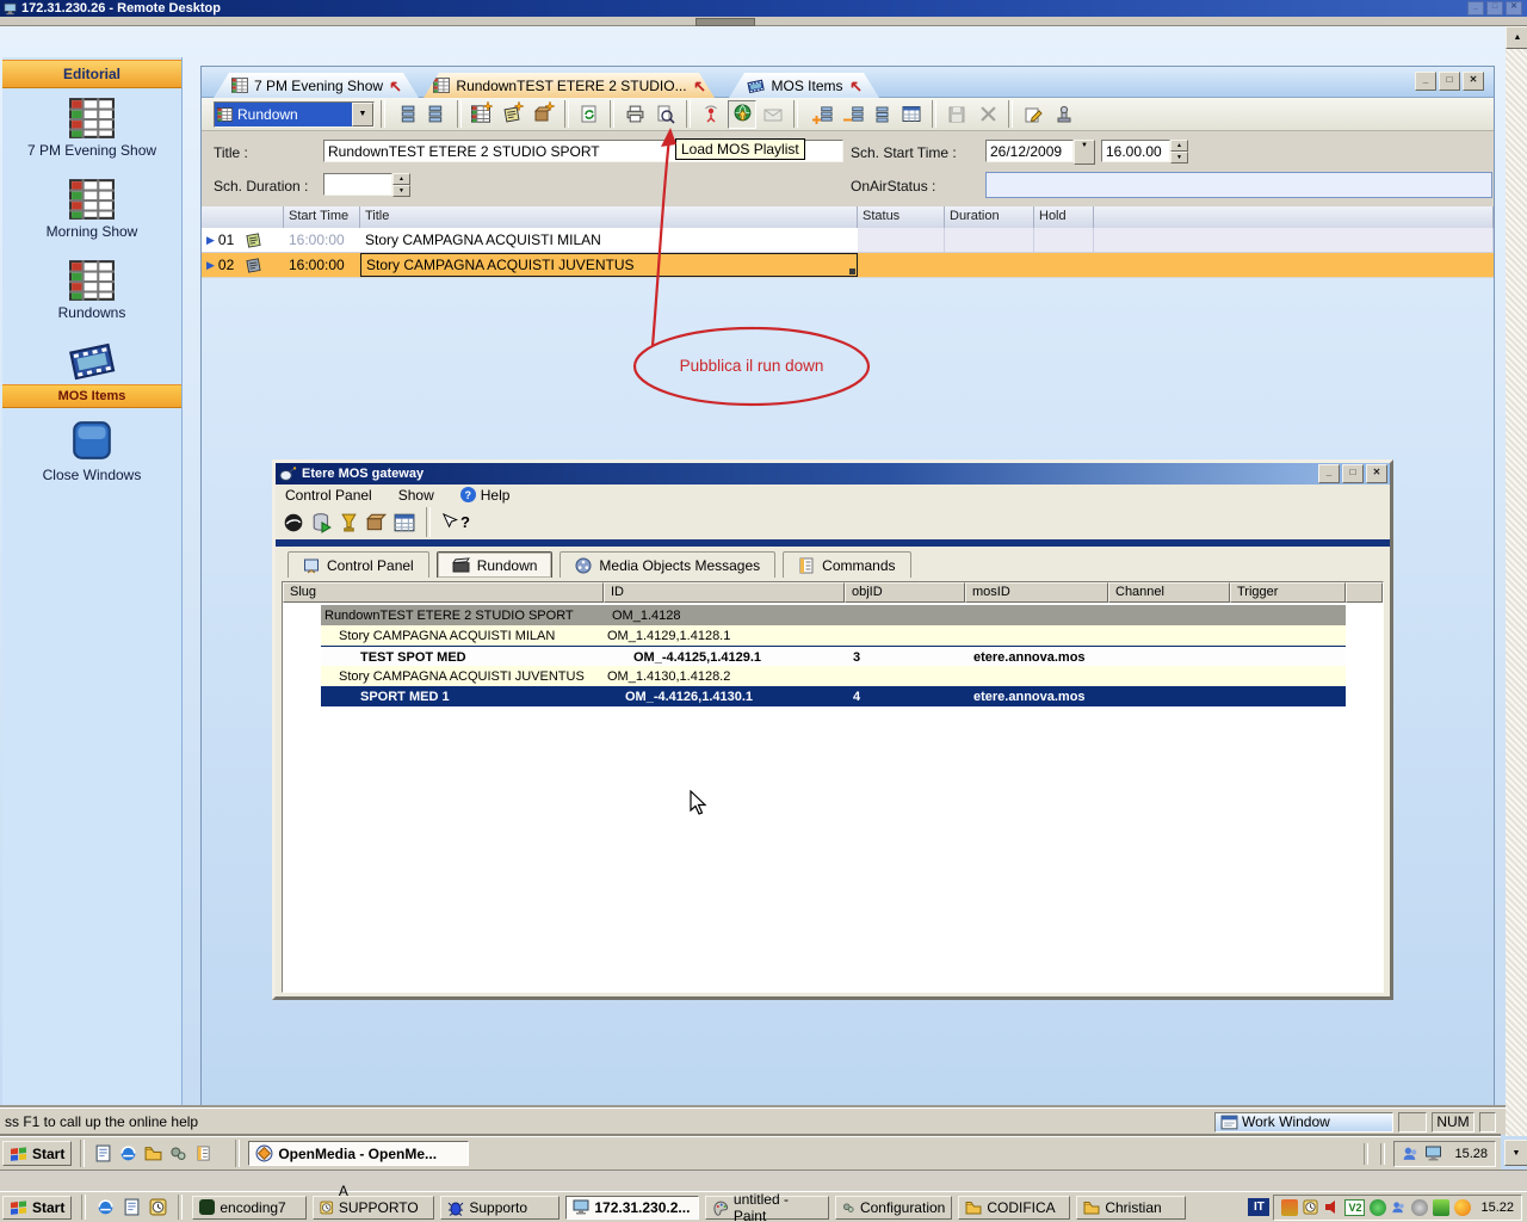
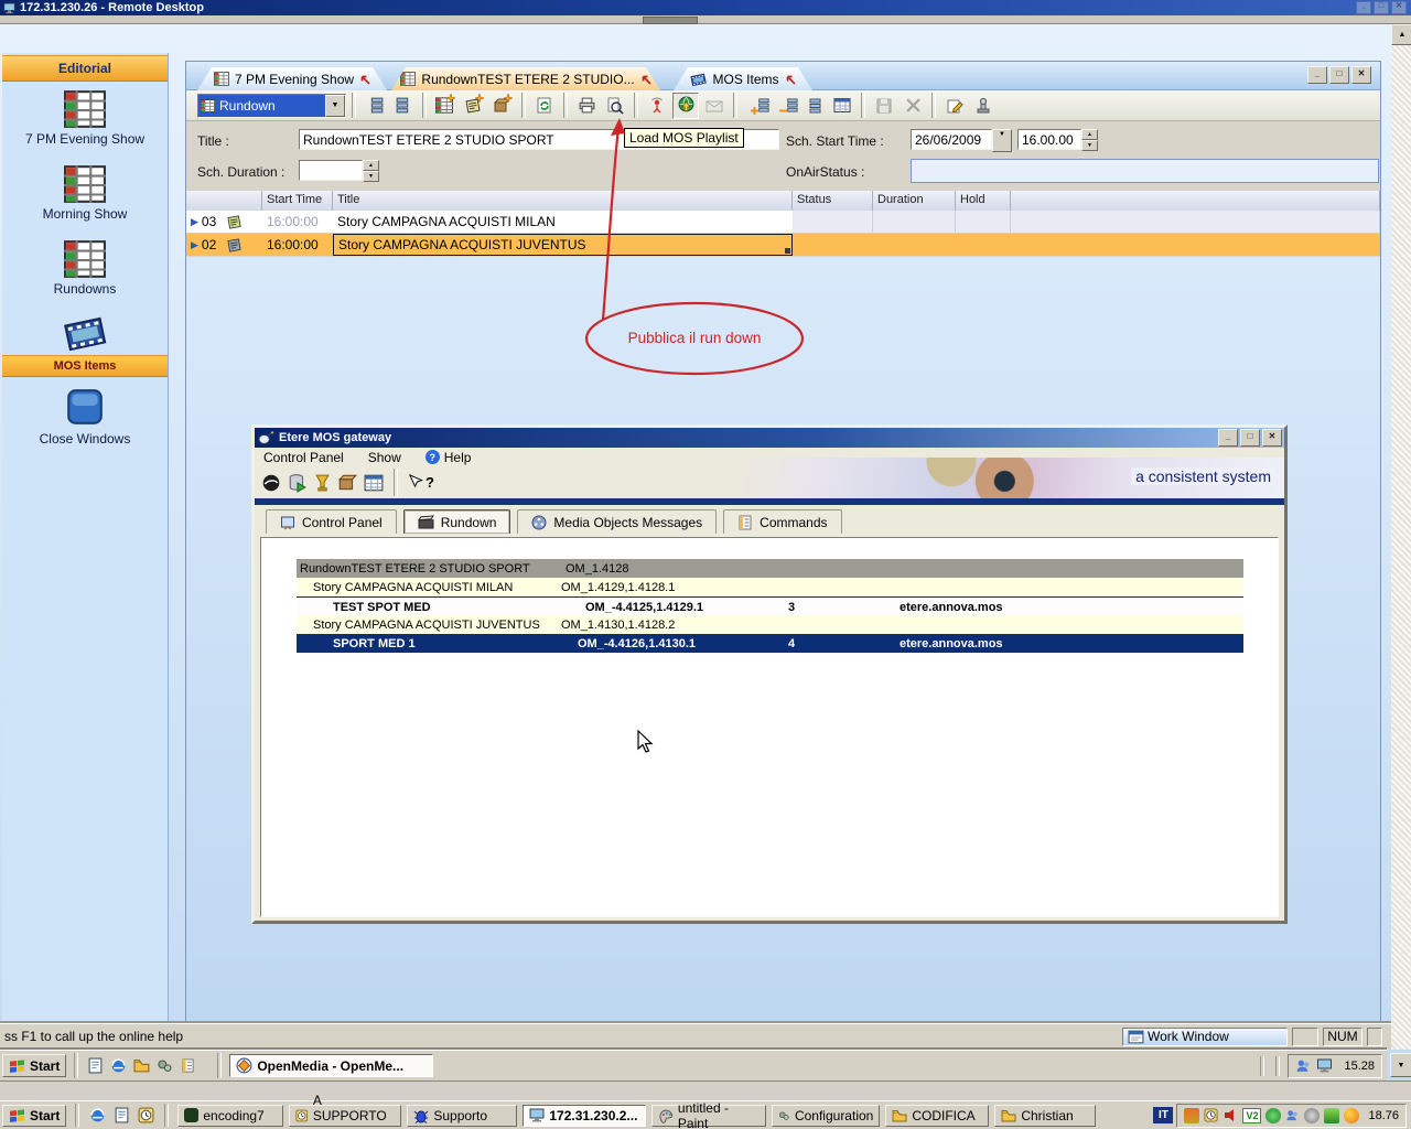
  172.31.230.26 - Remote Desktop
  Editorial
  7 PM Evening Show
  Morning Show
  Rundowns
  MOS Items
  Close Windows
  7 PM Evening Show
  RundownTEST ETERE 2 STUDIO...
  MOS Items
  _
  □
  ✕
  Rundown
  Title :
  RundownTEST ETERE 2 STUDIO SPORT
  Load MOS Playlist
  Sch. Start Time :
- 26/12/2009
+ 26/06/2009
  16.00.00
  Sch. Duration :
  OnAirStatus :
  Start Time
  Title
  Status
  Duration
  Hold
  ▶
- 01
+ 03
  16:00:00
  Story CAMPAGNA ACQUISTI MILAN
  ▶
  02
  16:00:00
  Story CAMPAGNA ACQUISTI JUVENTUS
  Etere MOS gateway
  _
  □
  ✕
  Control Panel
  Show
  ?
  Help
  ?
+ a consistent system
  Control Panel
  Rundown
  Media Objects Messages
  Commands
- Slug
- ID
- objID
- mosID
- Channel
- Trigger
  RundownTEST ETERE 2 STUDIO SPORT
  OM_1.4128
  Story CAMPAGNA ACQUISTI MILAN
  OM_1.4129,1.4128.1
  TEST SPOT MED
  OM_-4.4125,1.4129.1
  3
  etere.annova.mos
  Story CAMPAGNA ACQUISTI JUVENTUS
  OM_1.4130,1.4128.2
  SPORT MED 1
  OM_-4.4126,1.4130.1
  4
  etere.annova.mos
  ss F1 to call up the online help
  Work Window
  NUM
  Start
  OpenMedia - OpenMe...
  15.28
  Start
  encoding7
  A SUPPORTO
  Supporto
  172.31.230.2...
  untitled - Paint
  Configuration
  CODIFICA
  Christian
  IT
  V2
- 15.22
+ 18.76
  Pubblica il run down
